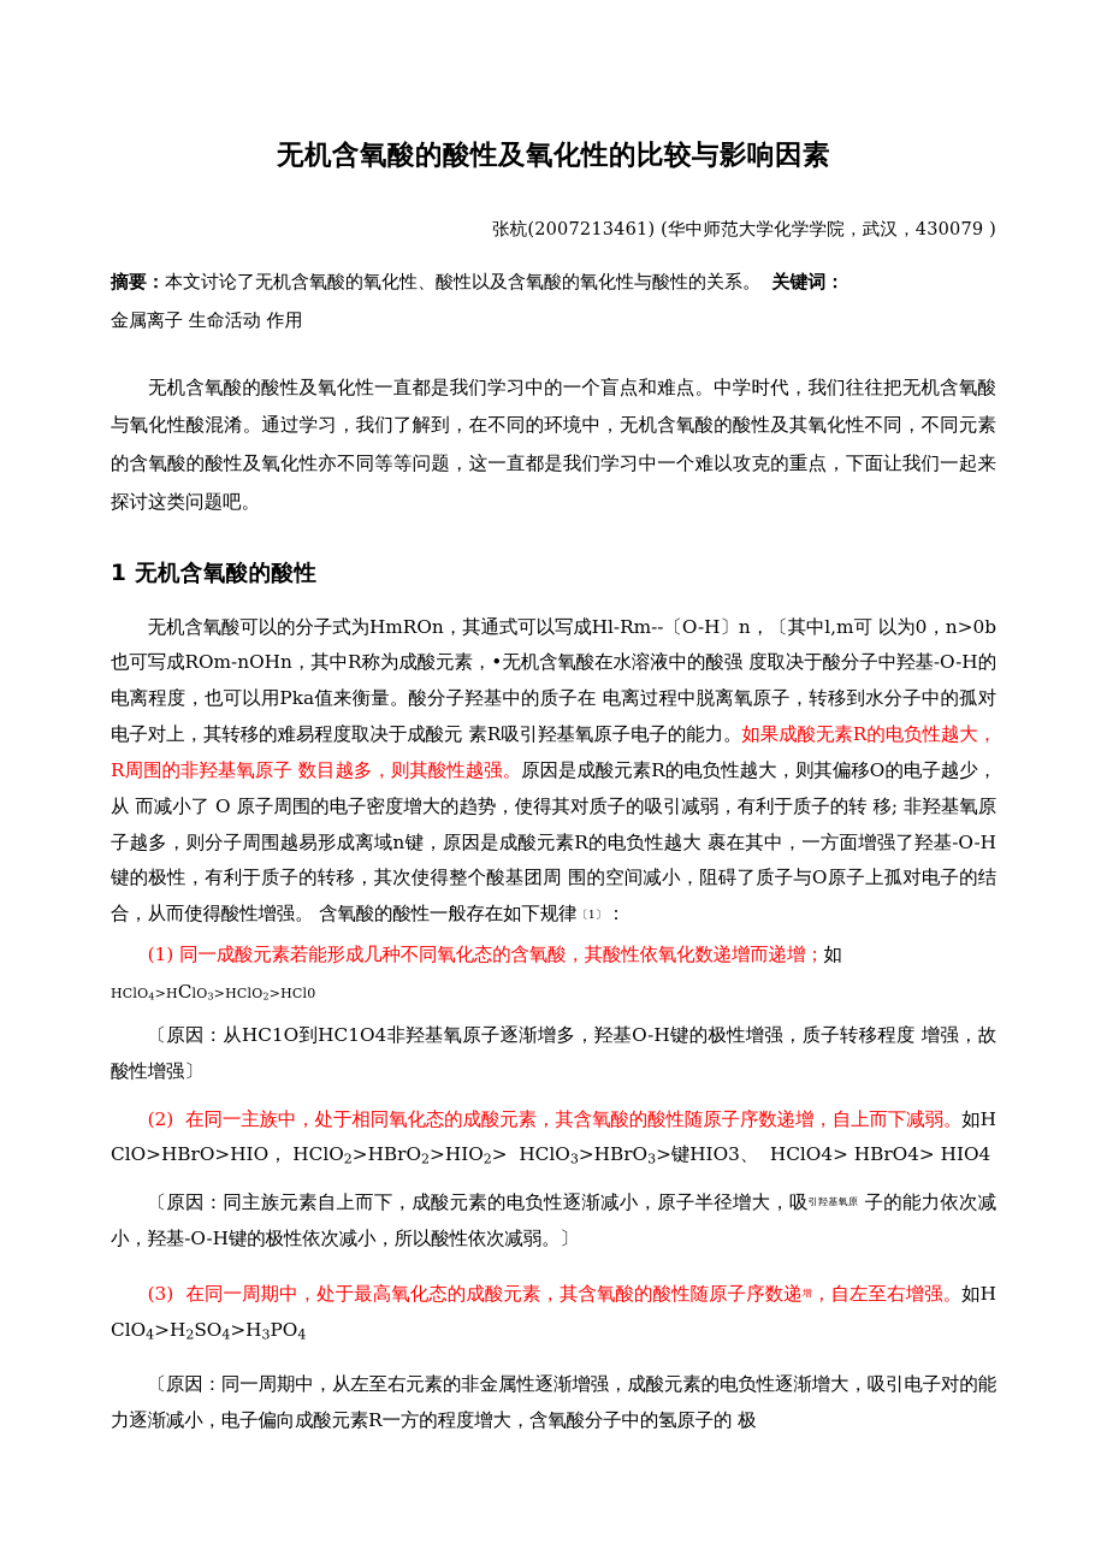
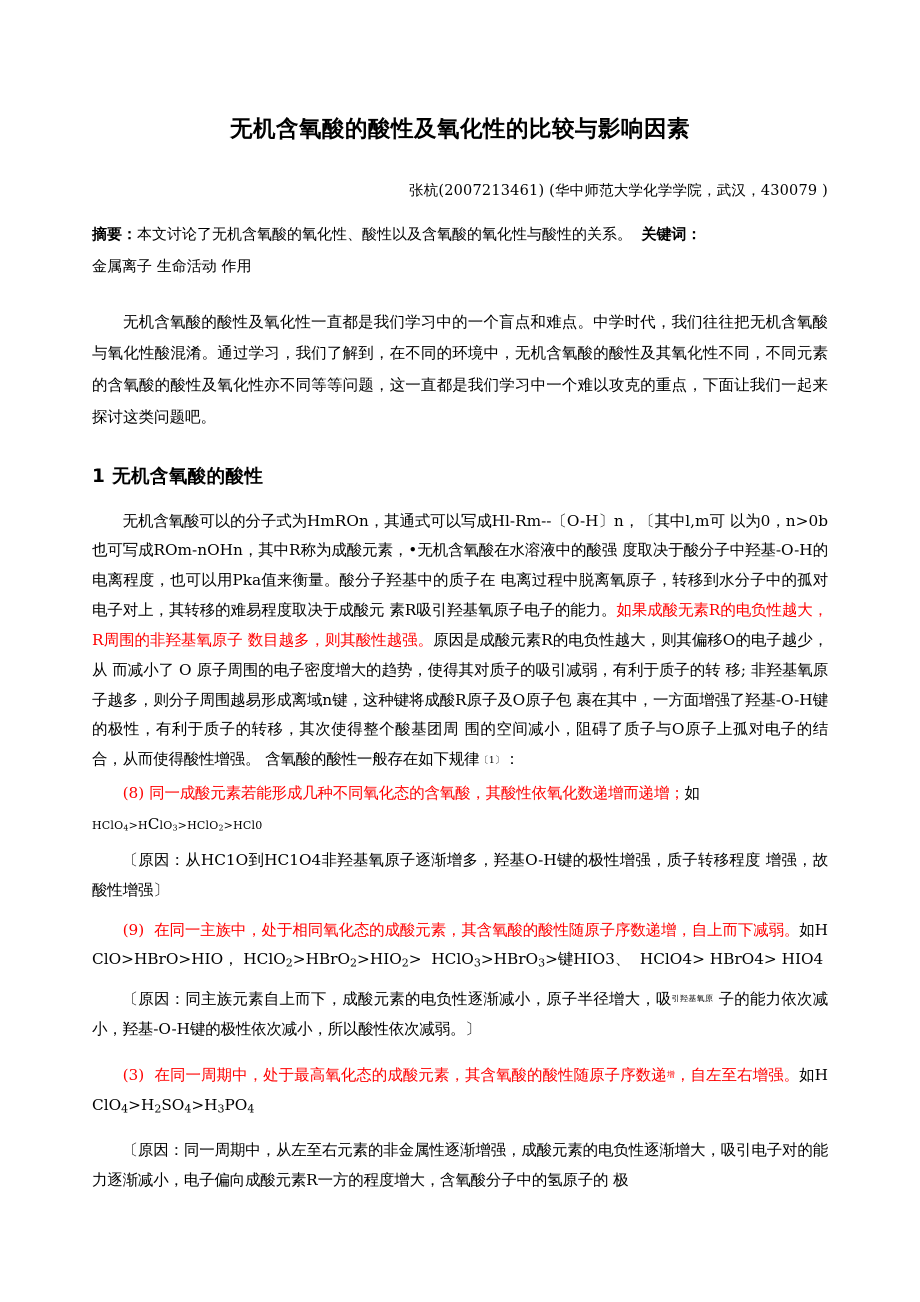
  无机含氧酸的酸性及氧化性的比较与影响因素
  张杭(2007213461) (华中师范大学化学学院，武汉，430079 )
  摘要：本文讨论了无机含氧酸的氧化性、酸性以及含氧酸的氧化性与酸性的关系。 关键词：
  金属离子 生命活动 作用
  无机含氧酸的酸性及氧化性一直都是我们学习中的一个盲点和难点。中学时代，我们往往把无机含氧酸与氧化性酸混淆。通过学习，我们了解到，在不同的环境中，无机含氧酸的酸性及其氧化性不同，不同元素的含氧酸的酸性及氧化性亦不同等等问题，这一直都是我们学习中一个难以攻克的重点，下面让我们一起来探讨这类问题吧。
  1 无机含氧酸的酸性
- 无机含氧酸可以的分子式为HmROn，其通式可以写成Hl-Rm--〔O-H〕n，〔其中l,m可 以为0，n>0b也可写成ROm-nOHn，其中R称为成酸元素，•无机含氧酸在水溶液中的酸强 度取决于酸分子中羟基-O-H的电离程度，也可以用Pka值来衡量。酸分子羟基中的质子在 电离过程中脱离氧原子，转移到水分子中的孤对电子对上，其转移的难易程度取决于成酸元 素R吸引羟基氧原子电子的能力。如果成酸无素R的电负性越大，R周围的非羟基氧原子 数目越多，则其酸性越强。原因是成酸元素R的电负性越大，则其偏移O的电子越少，从 而减小了 O 原子周围的电子密度增大的趋势，使得其对质子的吸引减弱，有利于质子的转 移; 非羟基氧原子越多，则分子周围越易形成离域n键，原因是成酸元素R的电负性越大 裹在其中，一方面增强了羟基-O-H键的极性，有利于质子的转移，其次使得整个酸基团周 围的空间减小，阻碍了质子与O原子上孤对电子的结合，从而使得酸性增强。 含氧酸的酸性一般存在如下规律〔1〕：
+ 无机含氧酸可以的分子式为HmROn，其通式可以写成Hl-Rm--〔O-H〕n，〔其中l,m可 以为0，n>0b也可写成ROm-nOHn，其中R称为成酸元素，•无机含氧酸在水溶液中的酸强 度取决于酸分子中羟基-O-H的电离程度，也可以用Pka值来衡量。酸分子羟基中的质子在 电离过程中脱离氧原子，转移到水分子中的孤对电子对上，其转移的难易程度取决于成酸元 素R吸引羟基氧原子电子的能力。如果成酸无素R的电负性越大，R周围的非羟基氧原子 数目越多，则其酸性越强。原因是成酸元素R的电负性越大，则其偏移O的电子越少，从 而减小了 O 原子周围的电子密度增大的趋势，使得其对质子的吸引减弱，有利于质子的转 移; 非羟基氧原子越多，则分子周围越易形成离域n键，这种键将成酸R原子及O原子包 裹在其中，一方面增强了羟基-O-H键的极性，有利于质子的转移，其次使得整个酸基团周 围的空间减小，阻碍了质子与O原子上孤对电子的结合，从而使得酸性增强。 含氧酸的酸性一般存在如下规律〔1〕：
- (1) 同一成酸元素若能形成几种不同氧化态的含氧酸，其酸性依氧化数递增而递增；如
+ (8) 同一成酸元素若能形成几种不同氧化态的含氧酸，其酸性依氧化数递增而递增；如
  HClO4>HClO3>HClO2>HCl0
  〔原因：从HC1O到HC1O4非羟基氧原子逐渐增多，羟基O-H键的极性增强，质子转移程度 增强，故酸性增强〕
- (2) 在同一主族中，处于相同氧化态的成酸元素，其含氧酸的酸性随原子序数递增，自上而下减弱。如H ClO>HBrO>HIO， HClO2>HBrO2>HIO2> HClO3>HBrO3>键HIO3、 HClO4> HBrO4> HIO4
+ (9) 在同一主族中，处于相同氧化态的成酸元素，其含氧酸的酸性随原子序数递增，自上而下减弱。如H ClO>HBrO>HIO， HClO2>HBrO2>HIO2> HClO3>HBrO3>键HIO3、 HClO4> HBrO4> HIO4
  〔原因：同主族元素自上而下，成酸元素的电负性逐渐减小，原子半径增大，吸引羟基氧原 子的能力依次减小，羟基-O-H键的极性依次减小，所以酸性依次减弱。〕
  (3) 在同一周期中，处于最高氧化态的成酸元素，其含氧酸的酸性随原子序数递增，自左至右增强。如H ClO4>H2SO4>H3PO4
  〔原因：同一周期中，从左至右元素的非金属性逐渐增强，成酸元素的电负性逐渐增大，吸引电子对的能力逐渐减小，电子偏向成酸元素R一方的程度增大，含氧酸分子中的氢原子的 极
